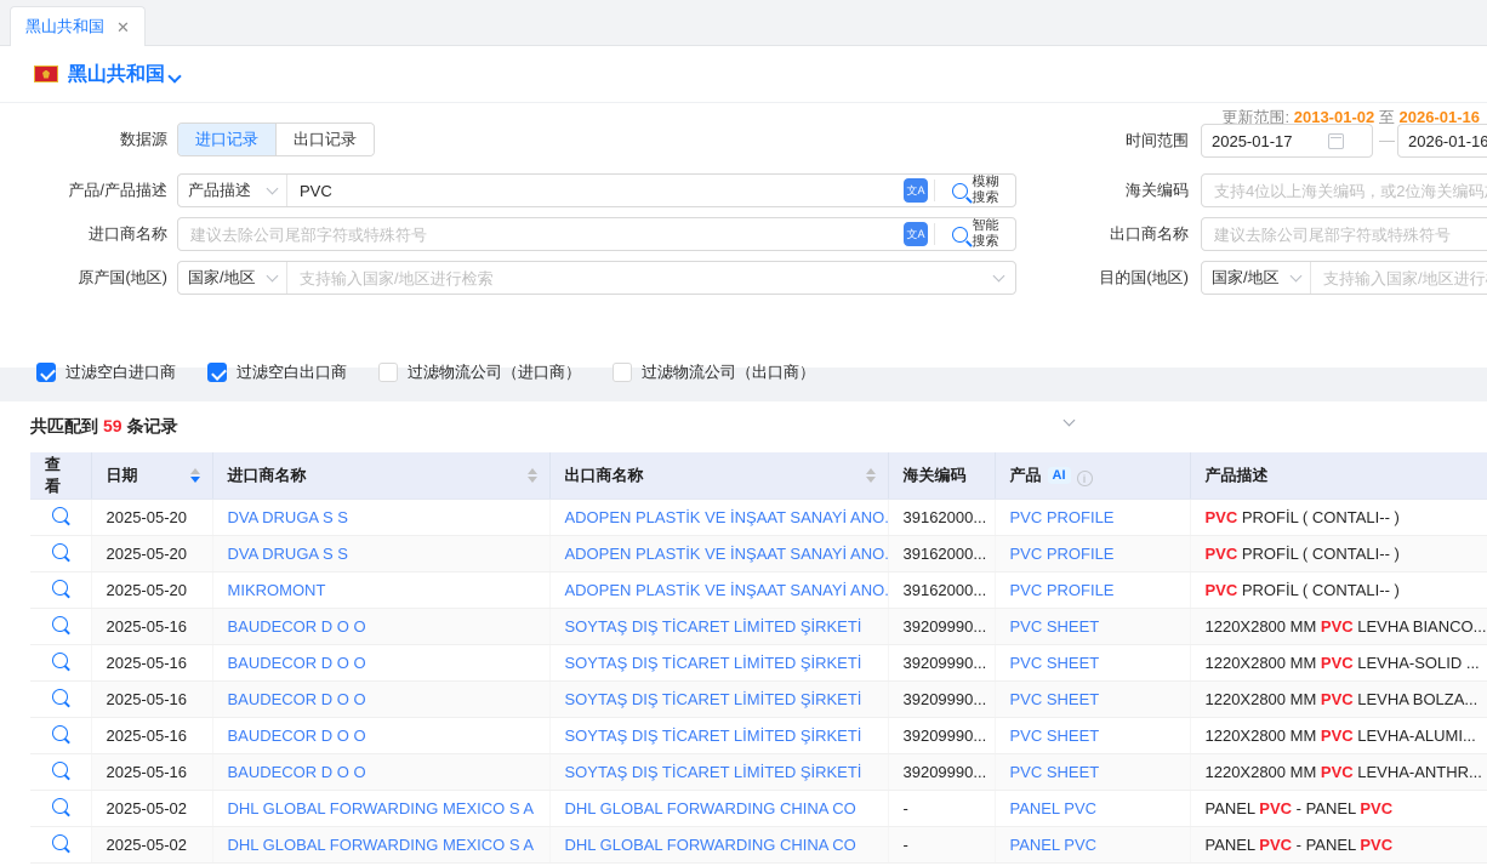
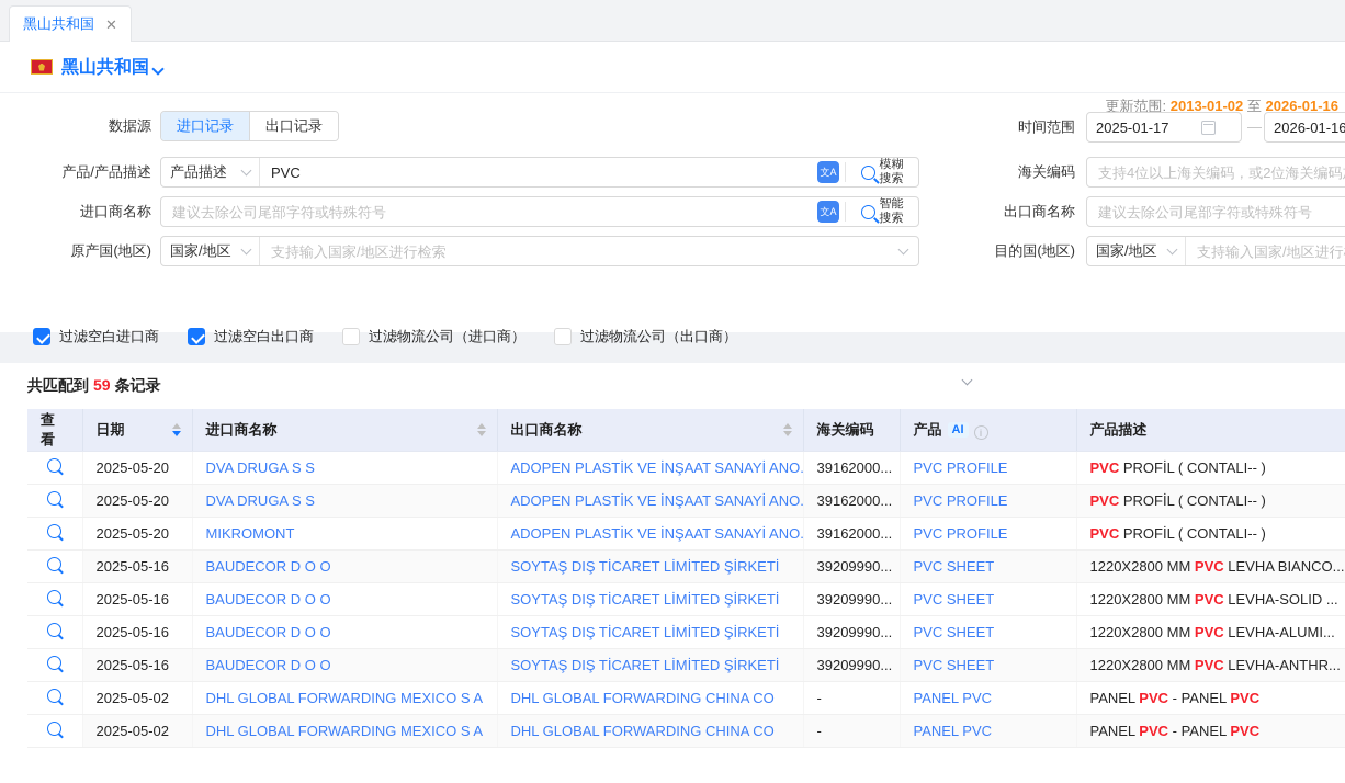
  黑山共和国
  ✕
  黑山共和国
  更新范围: 2013-01-02 至 2026-01-16
  数据源
  进口记录
  出口记录
  时间范围
  2025-01-17
  —
  2026-01-16
  产品/产品描述
  产品描述
  PVC
  文A
  模糊
  搜索
  海关编码
  支持4位以上海关编码，或2位海关编码
  进口商名称
  建议去除公司尾部字符或特殊符号
  文A
  智能
  搜索
  出口商名称
  建议去除公司尾部字符或特殊符号
  原产国(地区)
  国家/地区
  支持输入国家/地区进行检索
  目的国(地区)
  国家/地区
  支持输入国家/地区进行
  过滤空白进口商
  过滤空白出口商
  过滤物流公司（进口商）
  过滤物流公司（出口商）
  共匹配到 59 条记录
  查看	日期	进口商名称	出口商名称	海关编码	产品 AI i	产品描述
  	2025-05-20	DVA DRUGA S S	ADOPEN PLASTİK VE İNŞAAT SANAYİ ANO.	39162000...	PVC PROFILE	PVC PROFİL ( CONTALI-- )
  	2025-05-20	DVA DRUGA S S	ADOPEN PLASTİK VE İNŞAAT SANAYİ ANO.	39162000...	PVC PROFILE	PVC PROFİL ( CONTALI-- )
  	2025-05-20	MIKROMONT	ADOPEN PLASTİK VE İNŞAAT SANAYİ ANO.	39162000...	PVC PROFILE	PVC PROFİL ( CONTALI-- )
  	2025-05-16	BAUDECOR D O O	SOYTAŞ DIŞ TİCARET LİMİTED ŞİRKETİ	39209990...	PVC SHEET	1220X2800 MM PVC LEVHA BIANCO...
  	2025-05-16	BAUDECOR D O O	SOYTAŞ DIŞ TİCARET LİMİTED ŞİRKETİ	39209990...	PVC SHEET	1220X2800 MM PVC LEVHA-SOLID ...
- 	2025-05-16	BAUDECOR D O O	SOYTAŞ DIŞ TİCARET LİMİTED ŞİRKETİ	39209990...	PVC SHEET	1220X2800 MM PVC LEVHA BOLZA...
  	2025-05-16	BAUDECOR D O O	SOYTAŞ DIŞ TİCARET LİMİTED ŞİRKETİ	39209990...	PVC SHEET	1220X2800 MM PVC LEVHA-ALUMI...
  	2025-05-16	BAUDECOR D O O	SOYTAŞ DIŞ TİCARET LİMİTED ŞİRKETİ	39209990...	PVC SHEET	1220X2800 MM PVC LEVHA-ANTHR...
  	2025-05-02	DHL GLOBAL FORWARDING MEXICO S A	DHL GLOBAL FORWARDING CHINA CO	-	PANEL PVC	PANEL PVC - PANEL PVC
  	2025-05-02	DHL GLOBAL FORWARDING MEXICO S A	DHL GLOBAL FORWARDING CHINA CO	-	PANEL PVC	PANEL PVC - PANEL PVC
